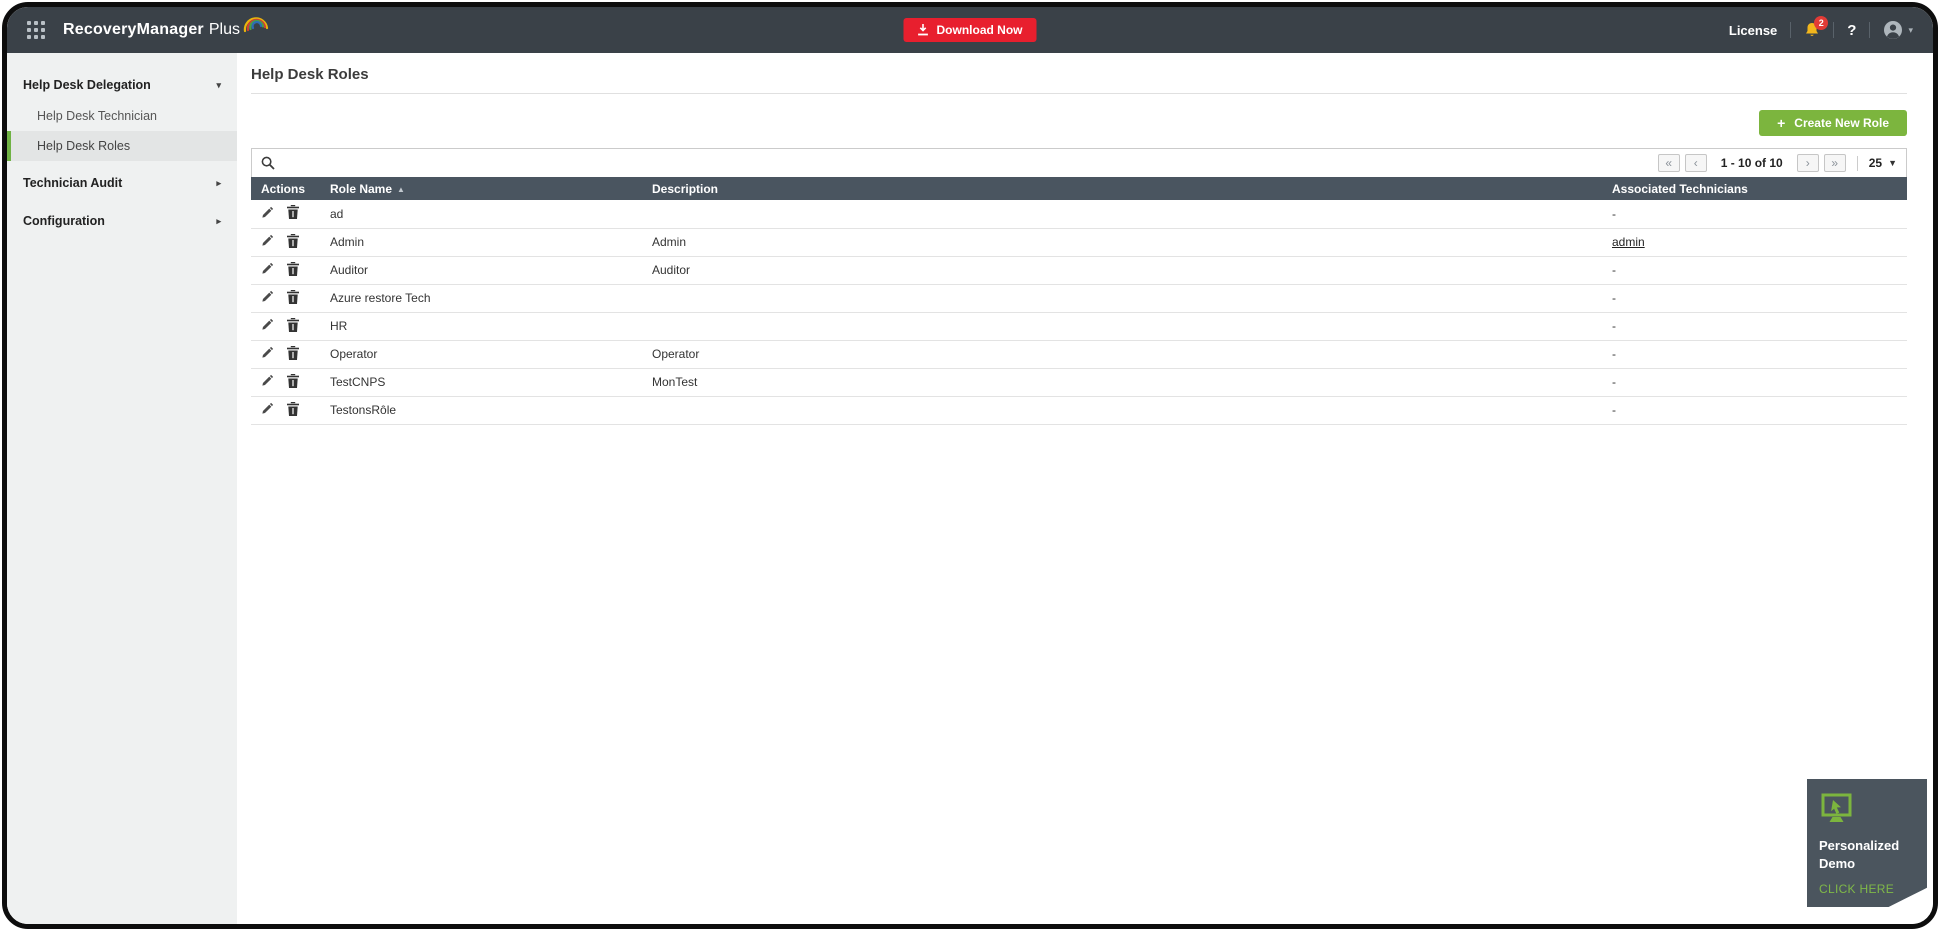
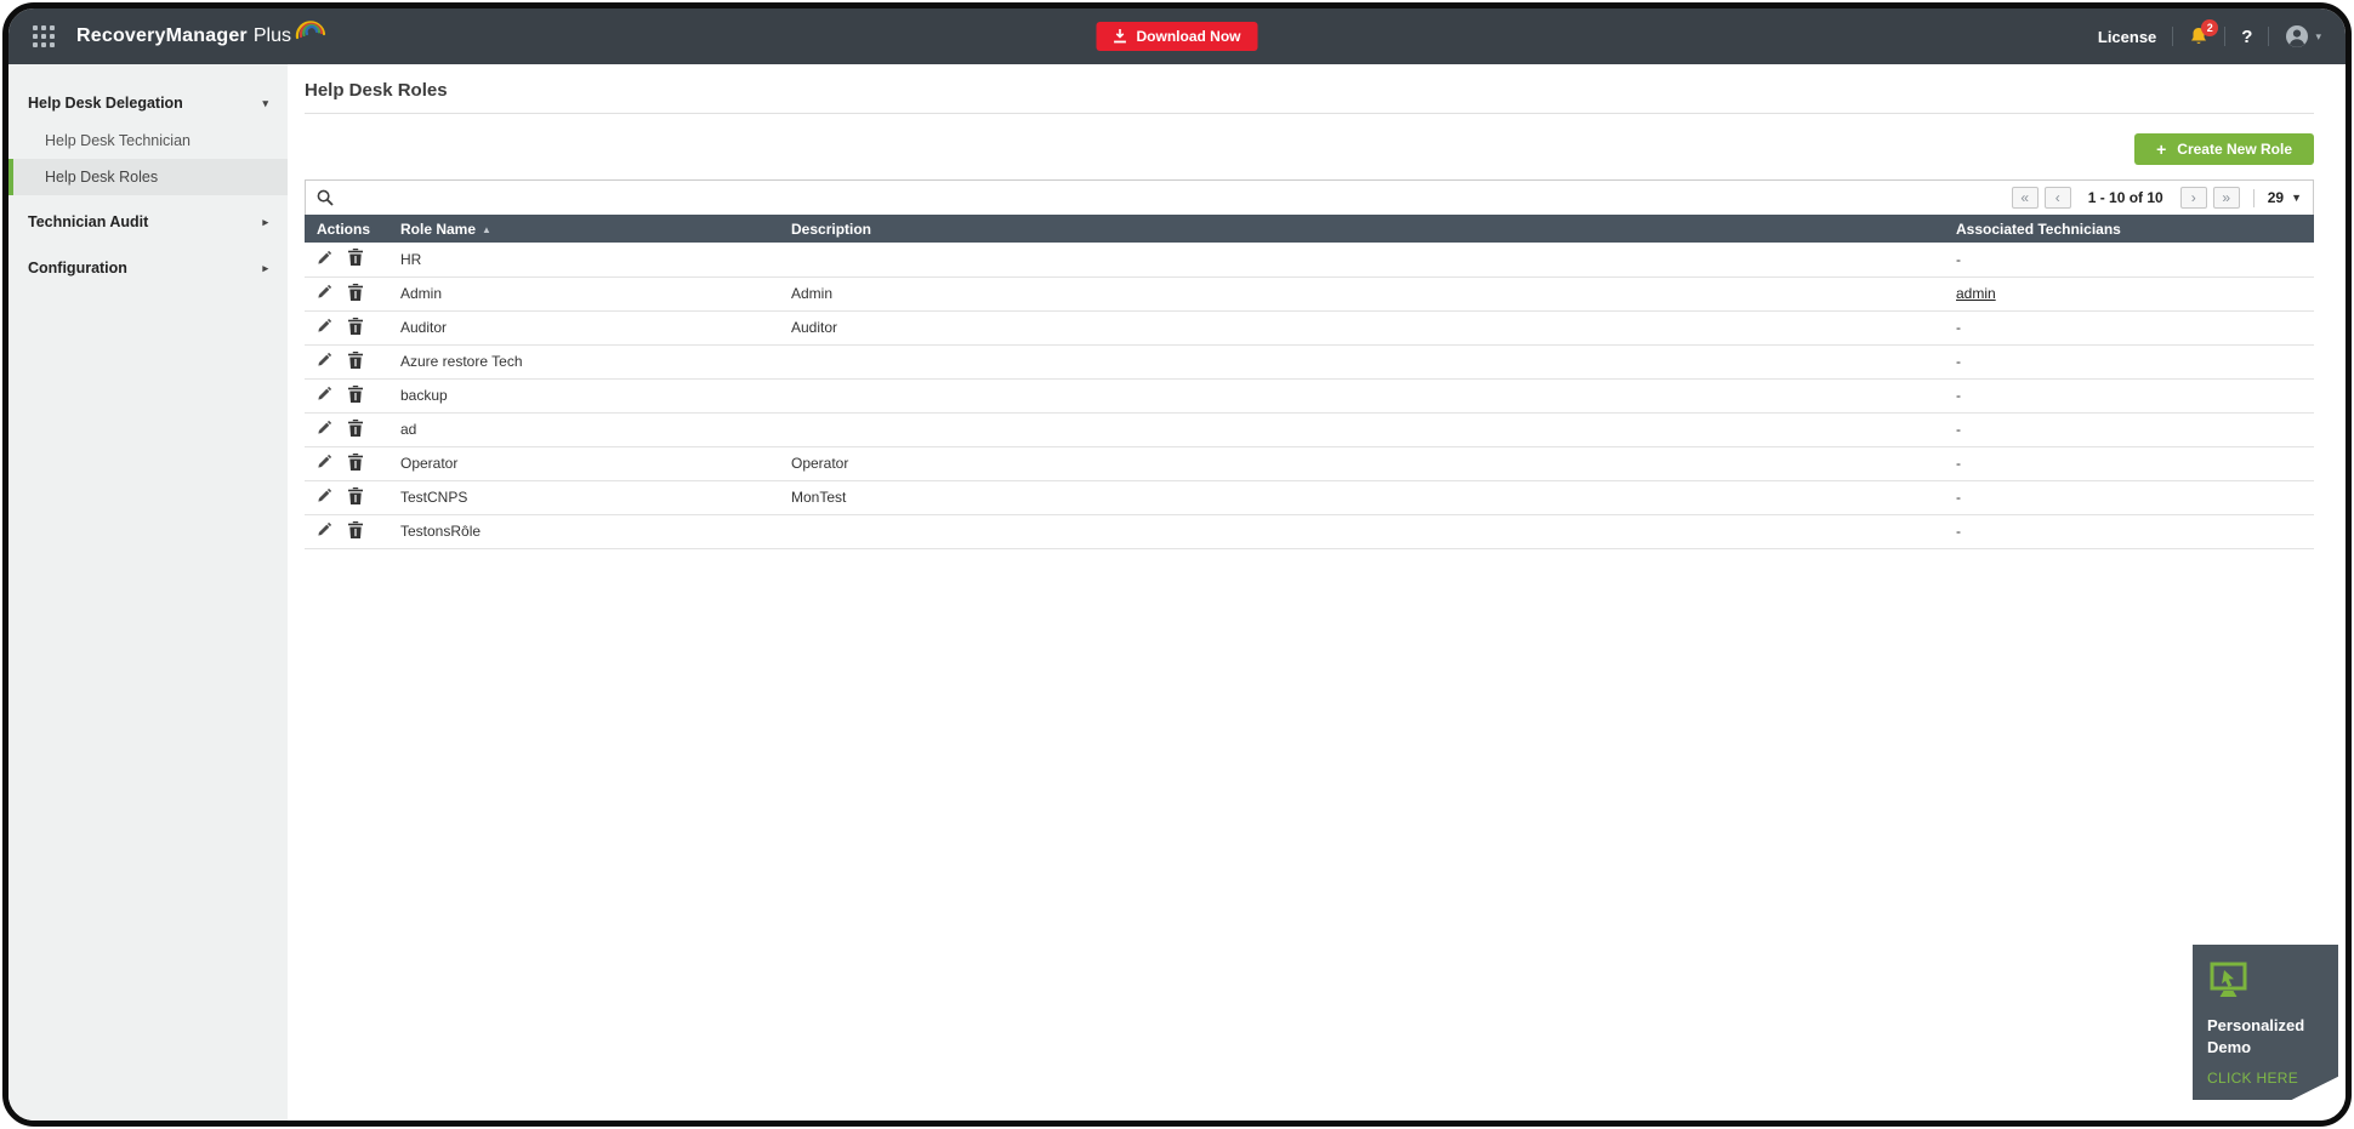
  RecoveryManager
  Plus
  Download Now
  License
  2
  ?
  ▾
  Help Desk Delegation
  ▾
  Help Desk Technician
  Help Desk Roles
  Technician Audit
  ▸
  Configuration
  ▸
  Help Desk Roles
  +
  Create New Role
  «
  ‹
  1 - 10 of 10
  ›
  »
- 25
+ 29
  ▼
  Actions	Role Name ▲	Description	Associated Technicians
- 	ad		-
+ 	HR		-
  	Admin	Admin	admin
  	Auditor	Auditor	-
  	Azure restore Tech		-
+ 	backup		-
- 	HR		-
+ 	ad		-
  	Operator	Operator	-
  	TestCNPS	MonTest	-
  	TestonsRôle		-
  Personalized
  Demo
  CLICK HERE
